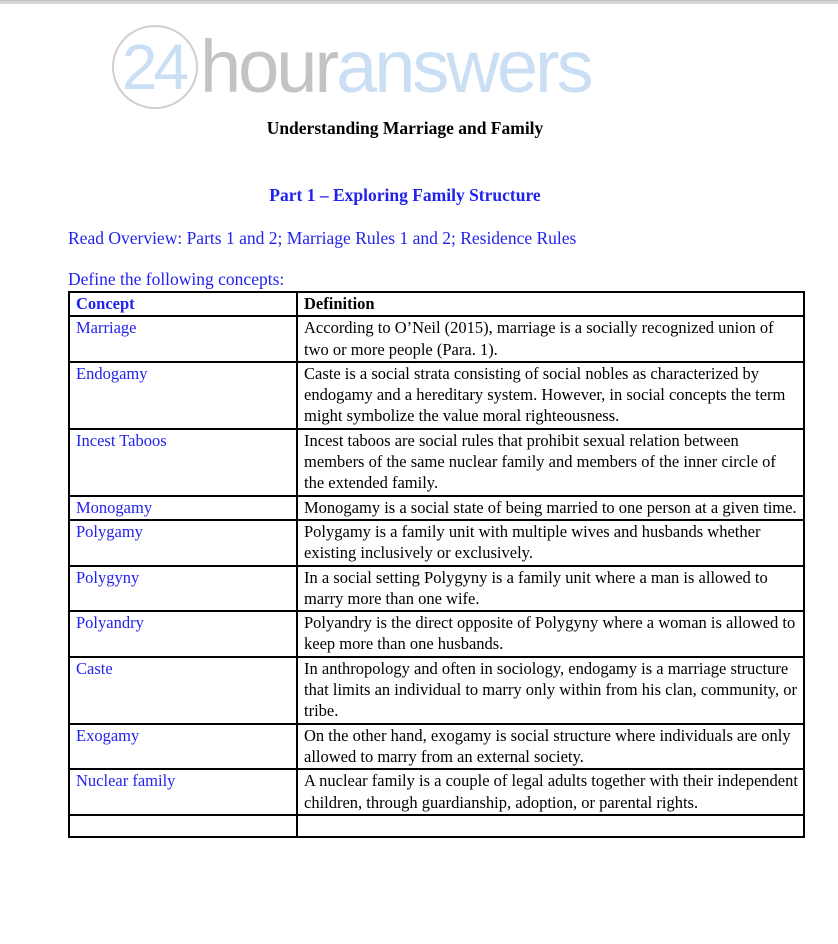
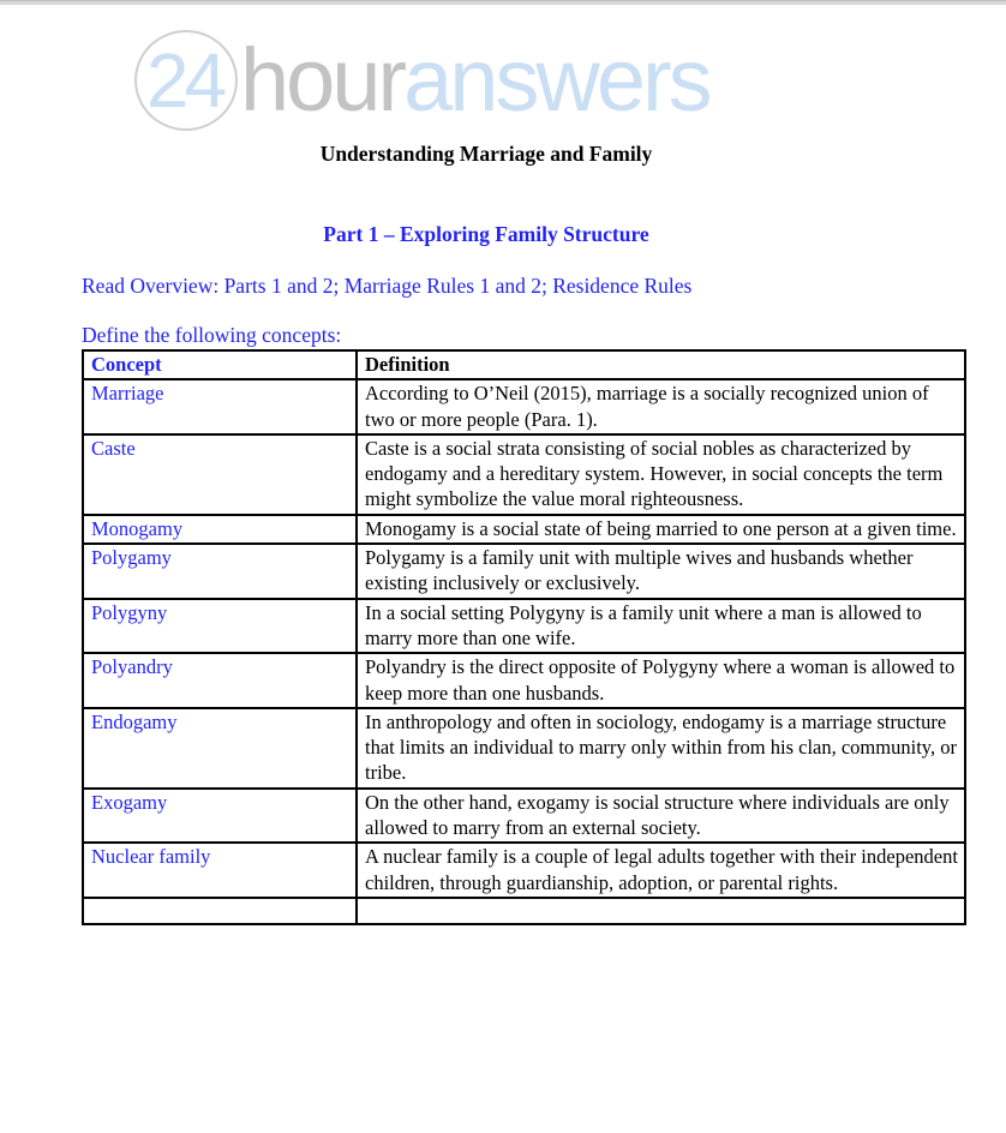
  24
  houranswers
  Understanding Marriage and Family
  Part 1 – Exploring Family Structure
  Read Overview: Parts 1 and 2; Marriage Rules 1 and 2; Residence Rules
  Define the following concepts:
  Concept	Definition
  Marriage	According to O’Neil (2015), marriage is a socially recognized union of two or more people (Para. 1).
- Endogamy	Caste is a social strata consisting of social nobles as characterized by endogamy and a hereditary system. However, in social concepts the term might symbolize the value moral righteousness.
+ Caste	Caste is a social strata consisting of social nobles as characterized by endogamy and a hereditary system. However, in social concepts the term might symbolize the value moral righteousness.
- Incest Taboos	Incest taboos are social rules that prohibit sexual relation between members of the same nuclear family and members of the inner circle of the extended family.
  Monogamy	Monogamy is a social state of being married to one person at a given time.
  Polygamy	Polygamy is a family unit with multiple wives and husbands whether existing inclusively or exclusively.
  Polygyny	In a social setting Polygyny is a family unit where a man is allowed to marry more than one wife.
  Polyandry	Polyandry is the direct opposite of Polygyny where a woman is allowed to keep more than one husbands.
- Caste	In anthropology and often in sociology, endogamy is a marriage structure that limits an individual to marry only within from his clan, community, or tribe.
+ Endogamy	In anthropology and often in sociology, endogamy is a marriage structure that limits an individual to marry only within from his clan, community, or tribe.
  Exogamy	On the other hand, exogamy is social structure where individuals are only allowed to marry from an external society.
  Nuclear family	A nuclear family is a couple of legal adults together with their independent children, through guardianship, adoption, or parental rights.
